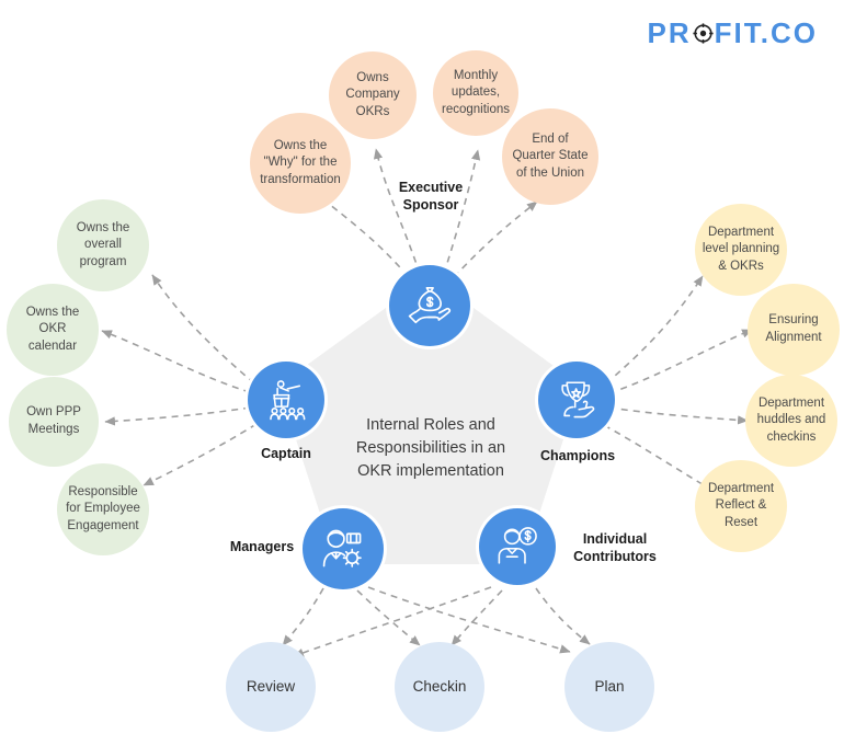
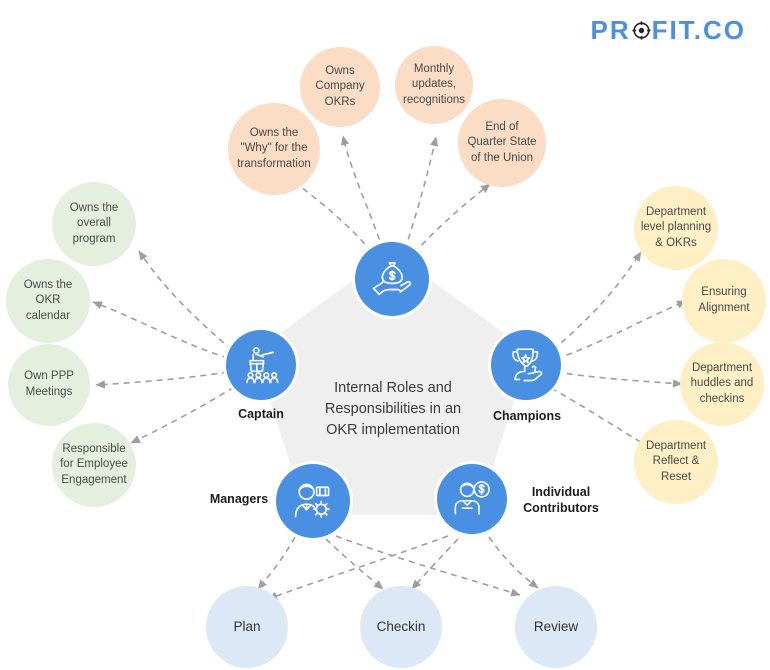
  PR
  FIT.CO
  Owns the
  "Why" for the
  transformation
  Owns
  Company
  OKRs
  Monthly
  updates,
  recognitions
  End of
  Quarter State
  of the Union
  Owns the
  overall
  program
  Owns the
  OKR
  calendar
  Own PPP
  Meetings
  Responsible
  for Employee
  Engagement
  Department
  level planning
  & OKRs
  Ensuring
  Alignment
  Department
  huddles and
  checkins
  Department
  Reflect & Reset
- Review
+ Plan
  Checkin
- Plan
+ Review
  Internal Roles and
  Responsibilities in an
  OKR implementation
- Executive
- Sponsor
  Captain
  Champions
  Managers
  Individual
  Contributors
